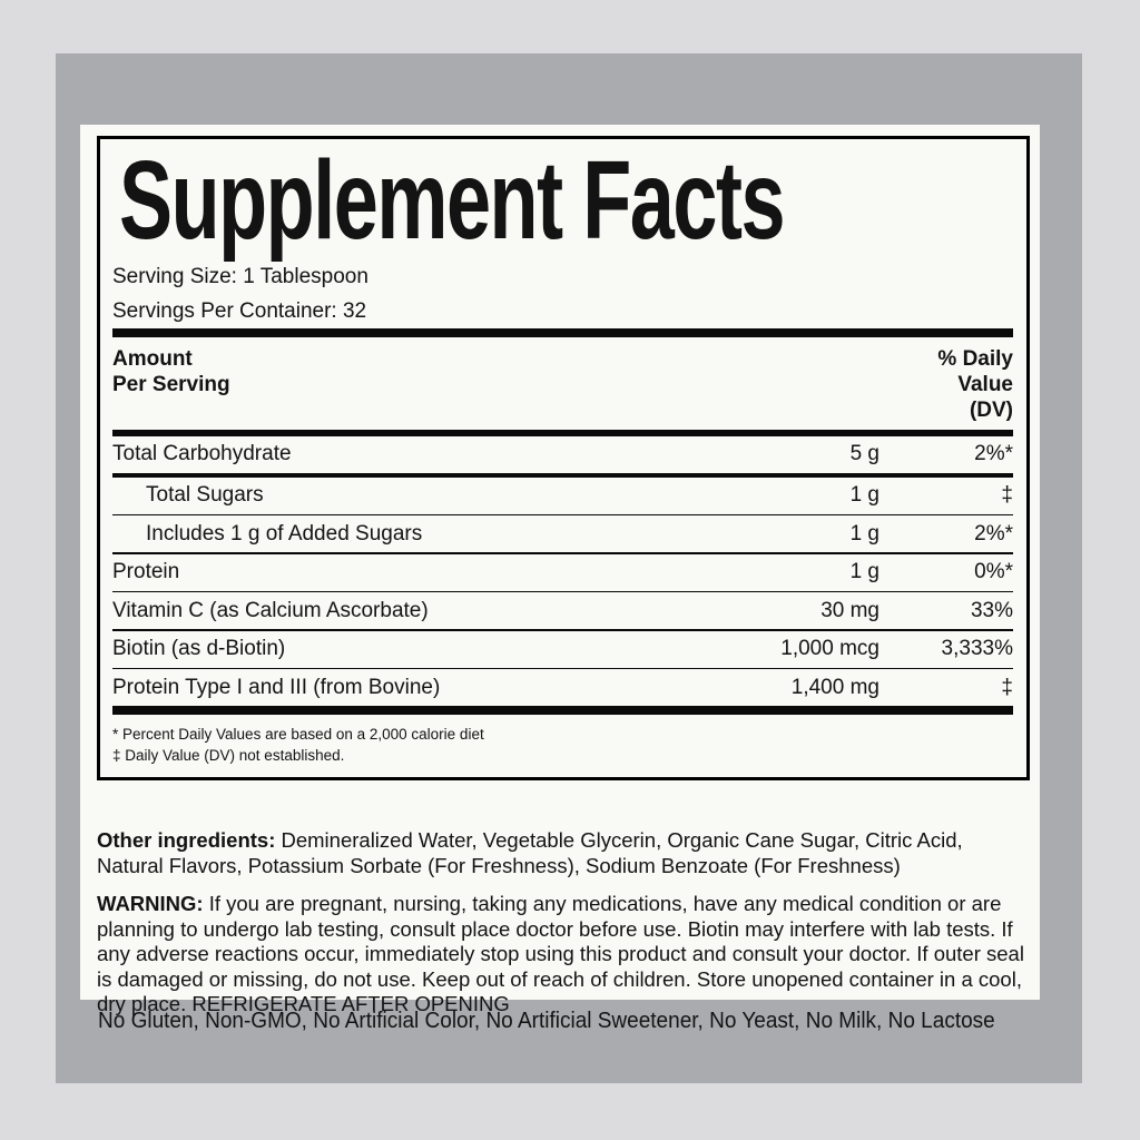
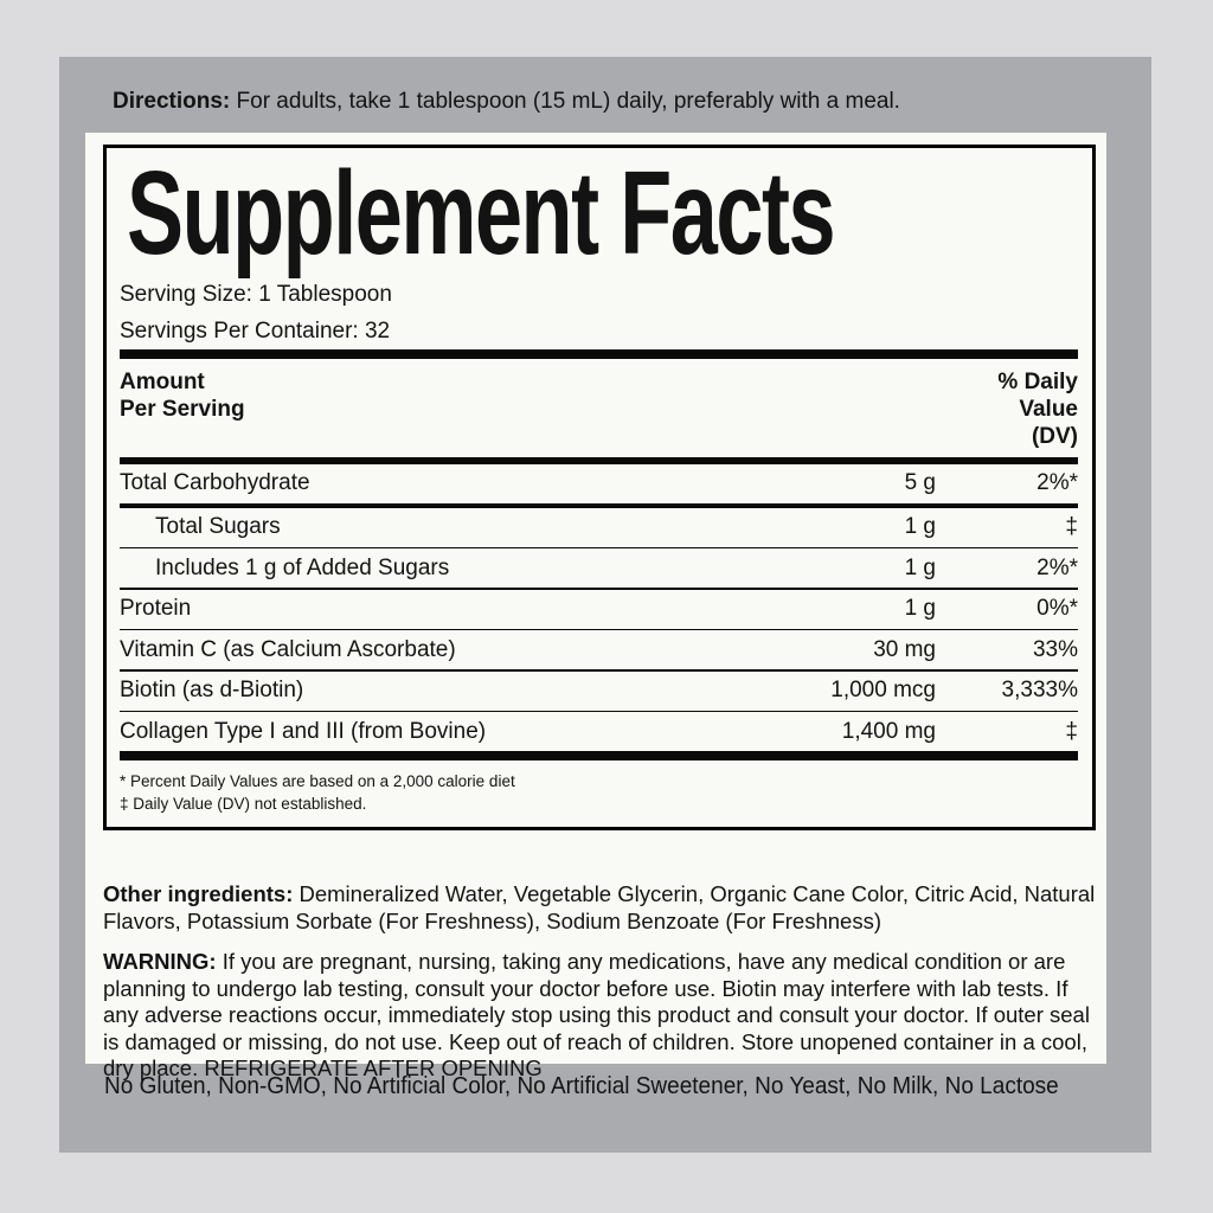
+ Directions: For adults, take 1 tablespoon (15 mL) daily, preferably with a meal.
  Supplement Facts
  Serving Size: 1 Tablespoon
  Servings Per Container: 32
  Amount
  Per Serving
  % Daily
  Value
  (DV)
  Total Carbohydrate
  5 g
  2%*
  Total Sugars
  1 g
  ‡
  Includes 1 g of Added Sugars
  1 g
  2%*
  Protein
  1 g
  0%*
  Vitamin C (as Calcium Ascorbate)
  30 mg
  33%
  Biotin (as d-Biotin)
  1,000 mcg
  3,333%
- Protein Type I and III (from Bovine)
+ Collagen Type I and III (from Bovine)
  1,400 mg
  ‡
  * Percent Daily Values are based on a 2,000 calorie diet
  ‡ Daily Value (DV) not established.
- Other ingredients: Demineralized Water, Vegetable Glycerin, Organic Cane Sugar, Citric Acid, Natural Flavors, Potassium Sorbate (For Freshness), Sodium Benzoate (For Freshness)
+ Other ingredients: Demineralized Water, Vegetable Glycerin, Organic Cane Color, Citric Acid, Natural Flavors, Potassium Sorbate (For Freshness), Sodium Benzoate (For Freshness)
- WARNING: If you are pregnant, nursing, taking any medications, have any medical condition or are planning to undergo lab testing, consult place doctor before use. Biotin may interfere with lab tests. If any adverse reactions occur, immediately stop using this product and consult your doctor. If outer seal is damaged or missing, do not use. Keep out of reach of children. Store unopened container in a cool, dry place. REFRIGERATE AFTER OPENING
+ WARNING: If you are pregnant, nursing, taking any medications, have any medical condition or are planning to undergo lab testing, consult your doctor before use. Biotin may interfere with lab tests. If any adverse reactions occur, immediately stop using this product and consult your doctor. If outer seal is damaged or missing, do not use. Keep out of reach of children. Store unopened container in a cool, dry place. REFRIGERATE AFTER OPENING
  No Gluten, Non-GMO, No Artificial Color, No Artificial Sweetener, No Yeast, No Milk, No Lactose
